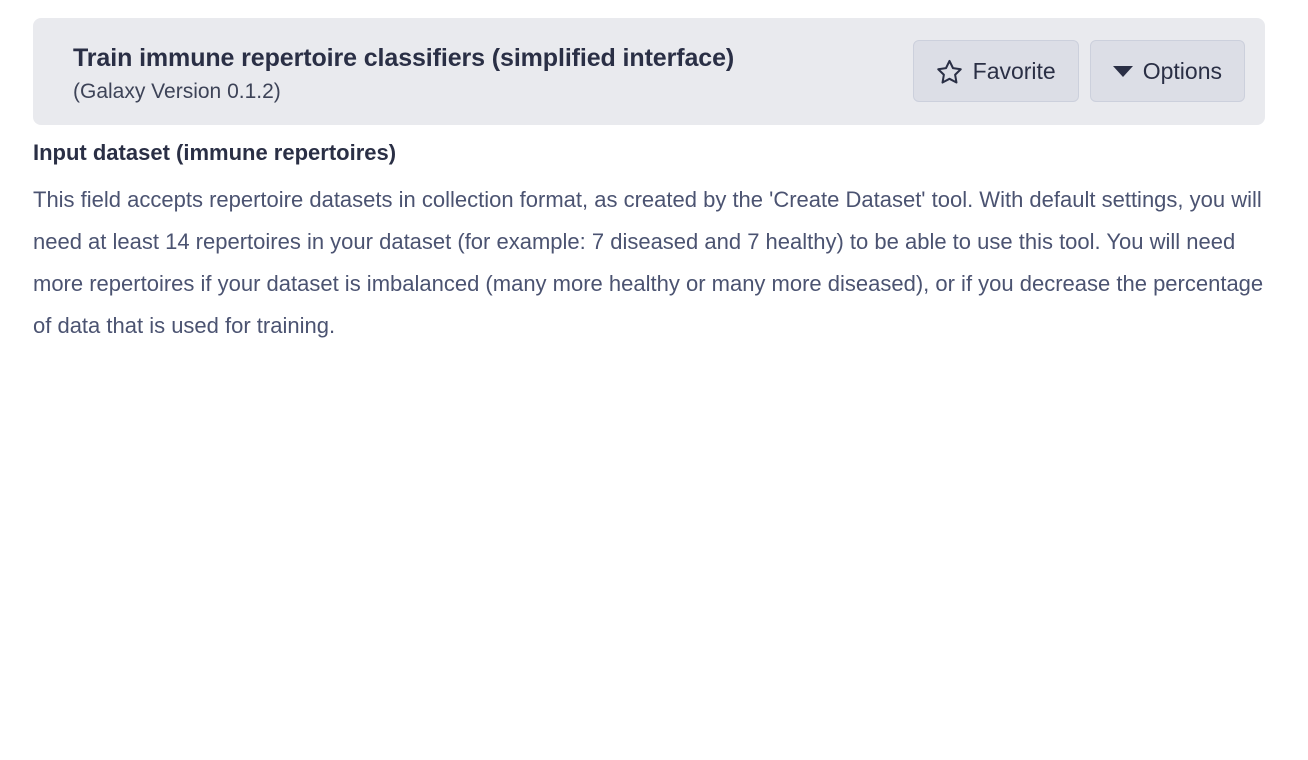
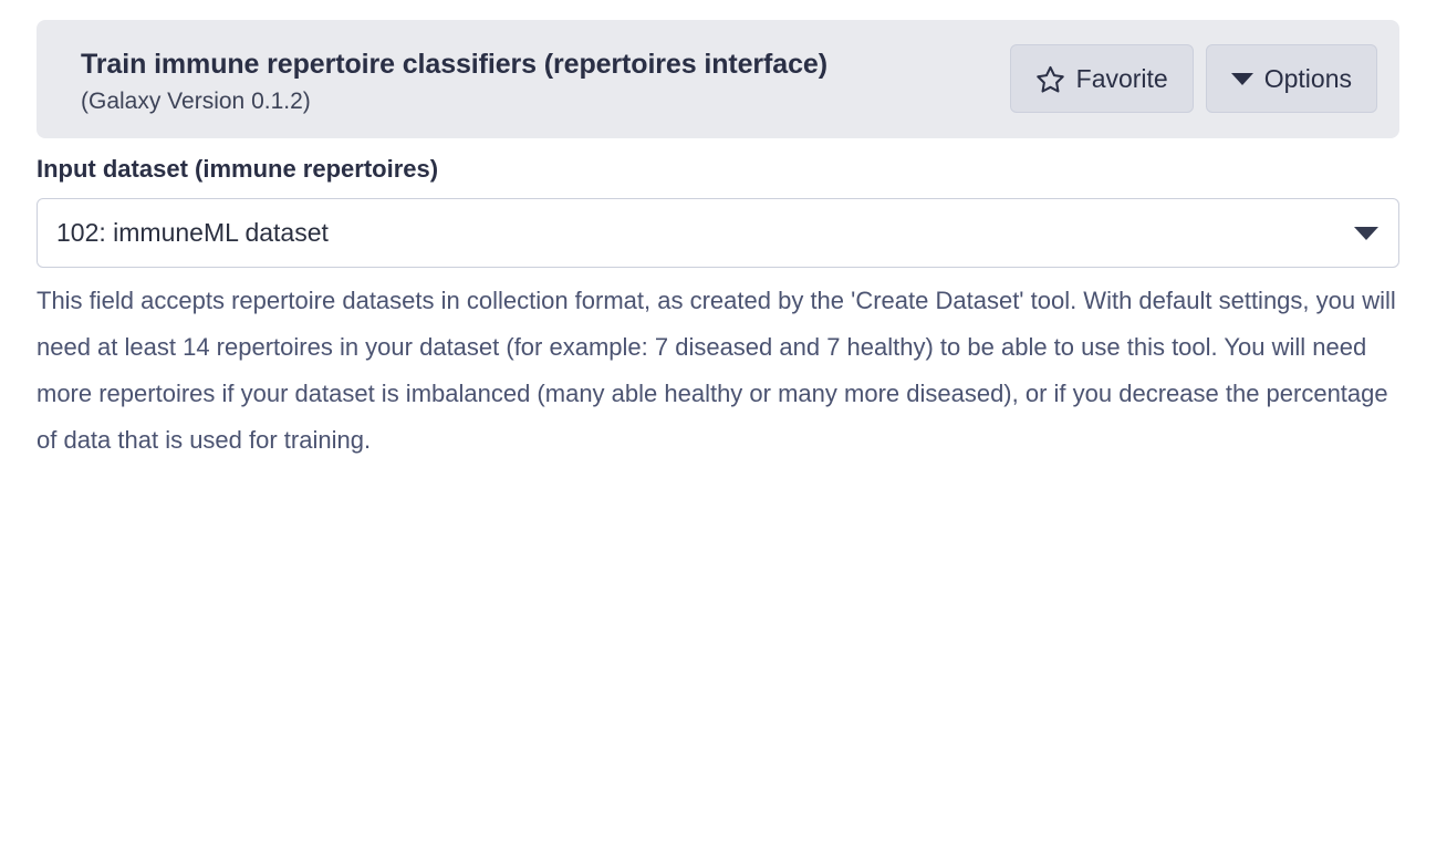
- Train immune repertoire classifiers (simplified interface)
+ Train immune repertoire classifiers (repertoires interface)
  (Galaxy Version 0.1.2)
  Favorite
  Options
  Input dataset (immune repertoires)
+ 102: immuneML dataset
- This field accepts repertoire datasets in collection format, as created by the 'Create Dataset' tool. With default settings, you will need at least 14 repertoires in your dataset (for example: 7 diseased and 7 healthy) to be able to use this tool. You will need more repertoires if your dataset is imbalanced (many more healthy or many more diseased), or if you decrease the percentage of data that is used for training.
+ This field accepts repertoire datasets in collection format, as created by the 'Create Dataset' tool. With default settings, you will need at least 14 repertoires in your dataset (for example: 7 diseased and 7 healthy) to be able to use this tool. You will need more repertoires if your dataset is imbalanced (many able healthy or many more diseased), or if you decrease the percentage of data that is used for training.
